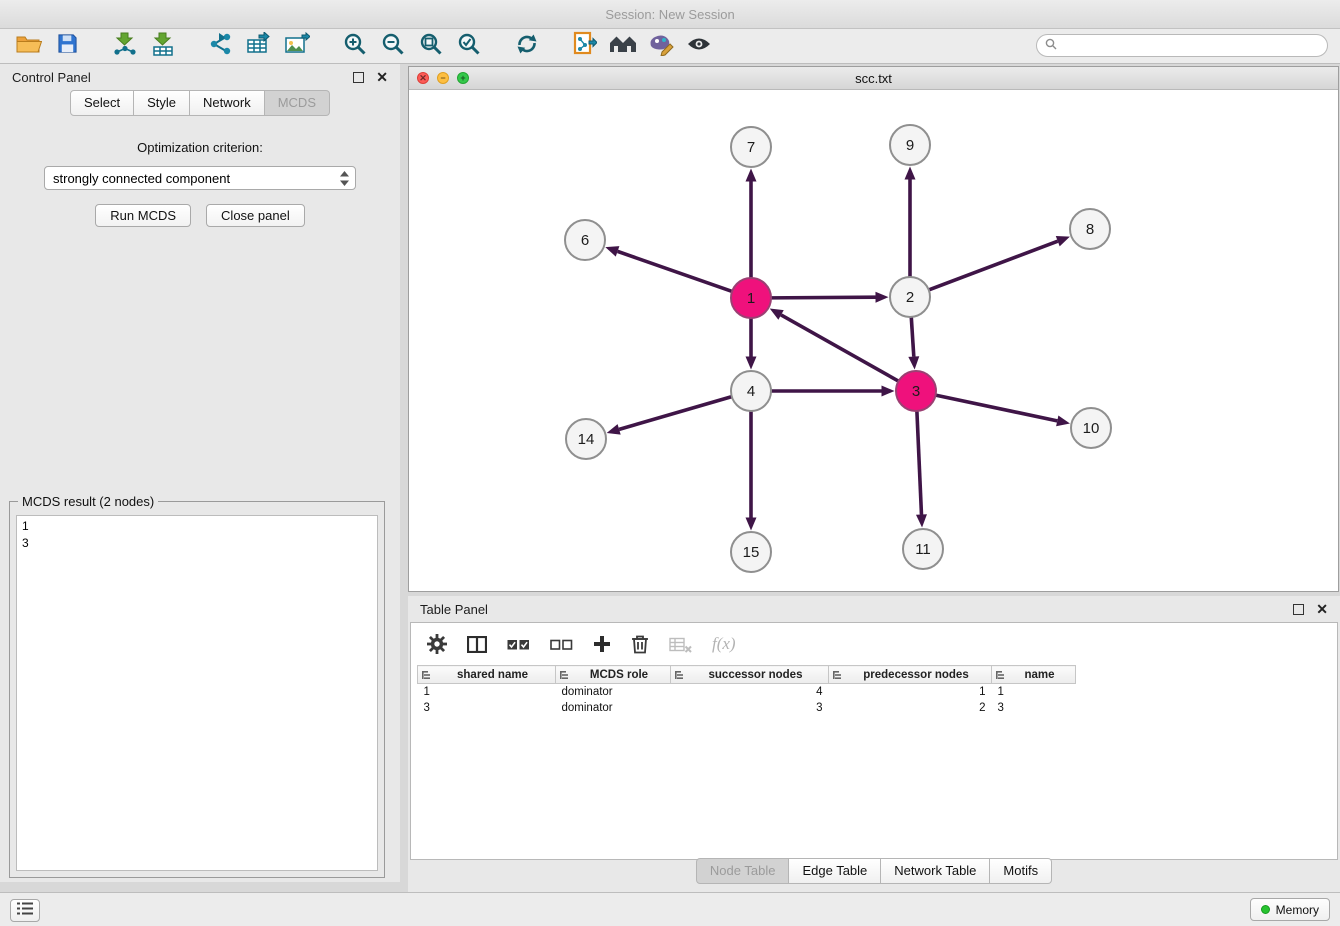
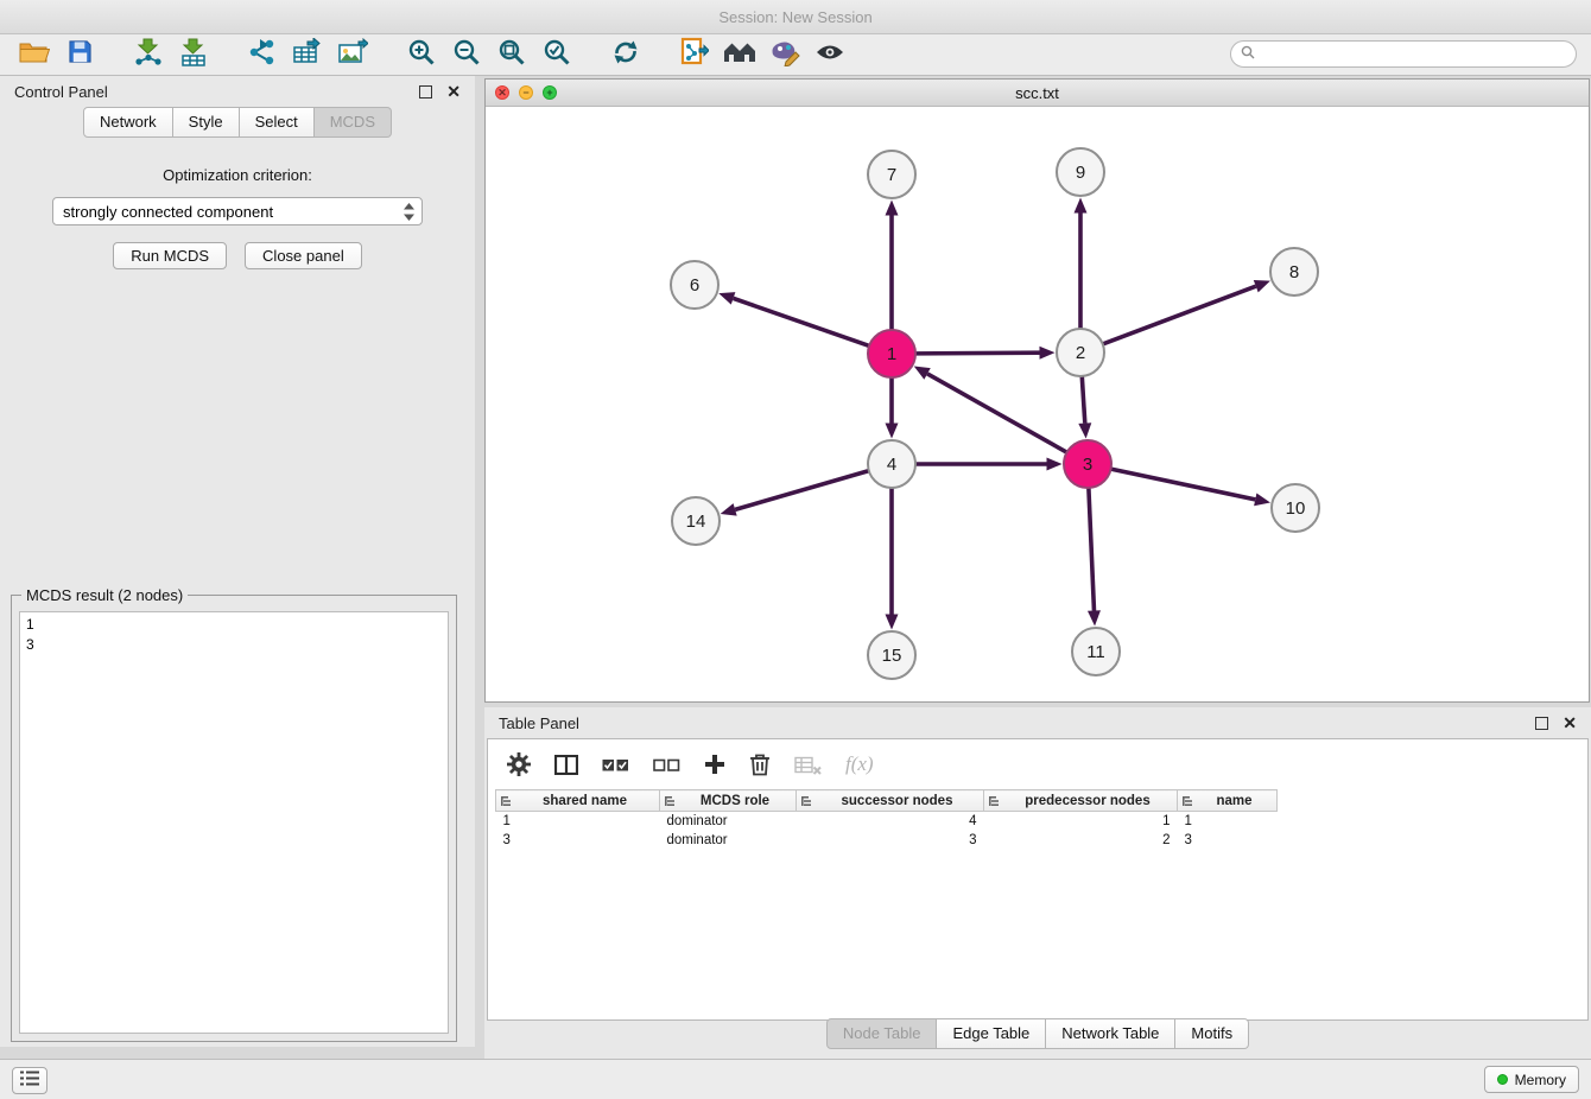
  Session: New Session
  Control Panel
  ✕
- Select
+ Network
  Style
- Network
+ Select
  MCDS
  Optimization criterion:
  strongly connected component
  Run MCDS
  Close panel
  MCDS result (2 nodes)
  1
  3
  ✕
  −
  +
  scc.txt
  7
  9
  6
  8
  1
  2
  4
  3
  14
  10
  15
  11
  Table Panel
  ✕
  f(x)
  shared name	MCDS role	successor nodes	predecessor nodes	name
  1	dominator	4	1	1
  3	dominator	3	2	3
  Node Table
  Edge Table
  Network Table
  Motifs
  Memory
